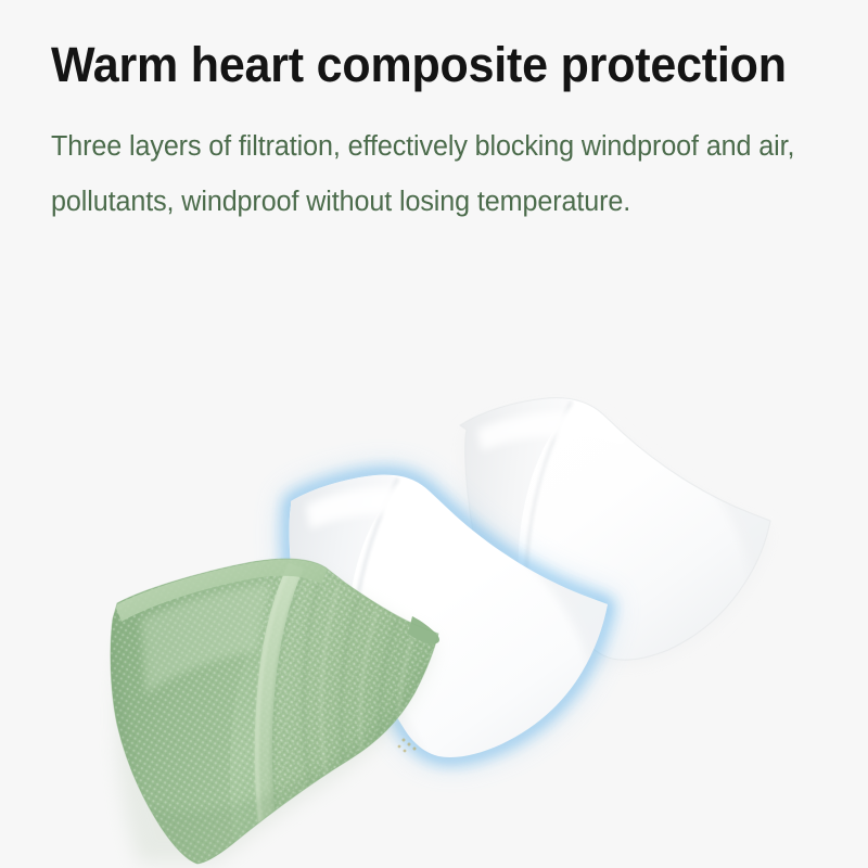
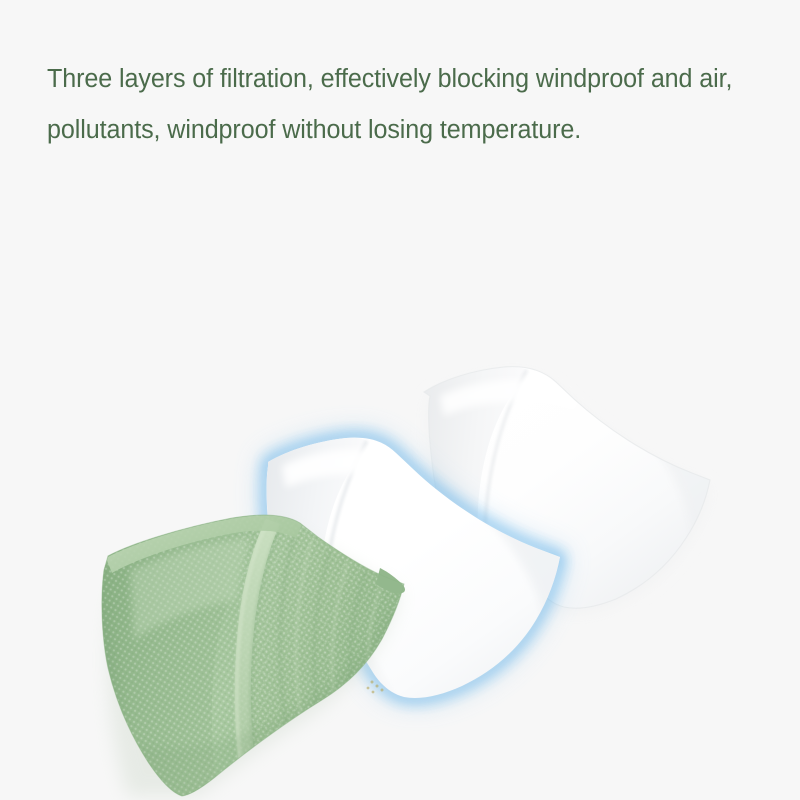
- Warm heart composite protection
  Three layers of filtration, effectively blocking windproof and air, pollutants, windproof without losing temperature.
